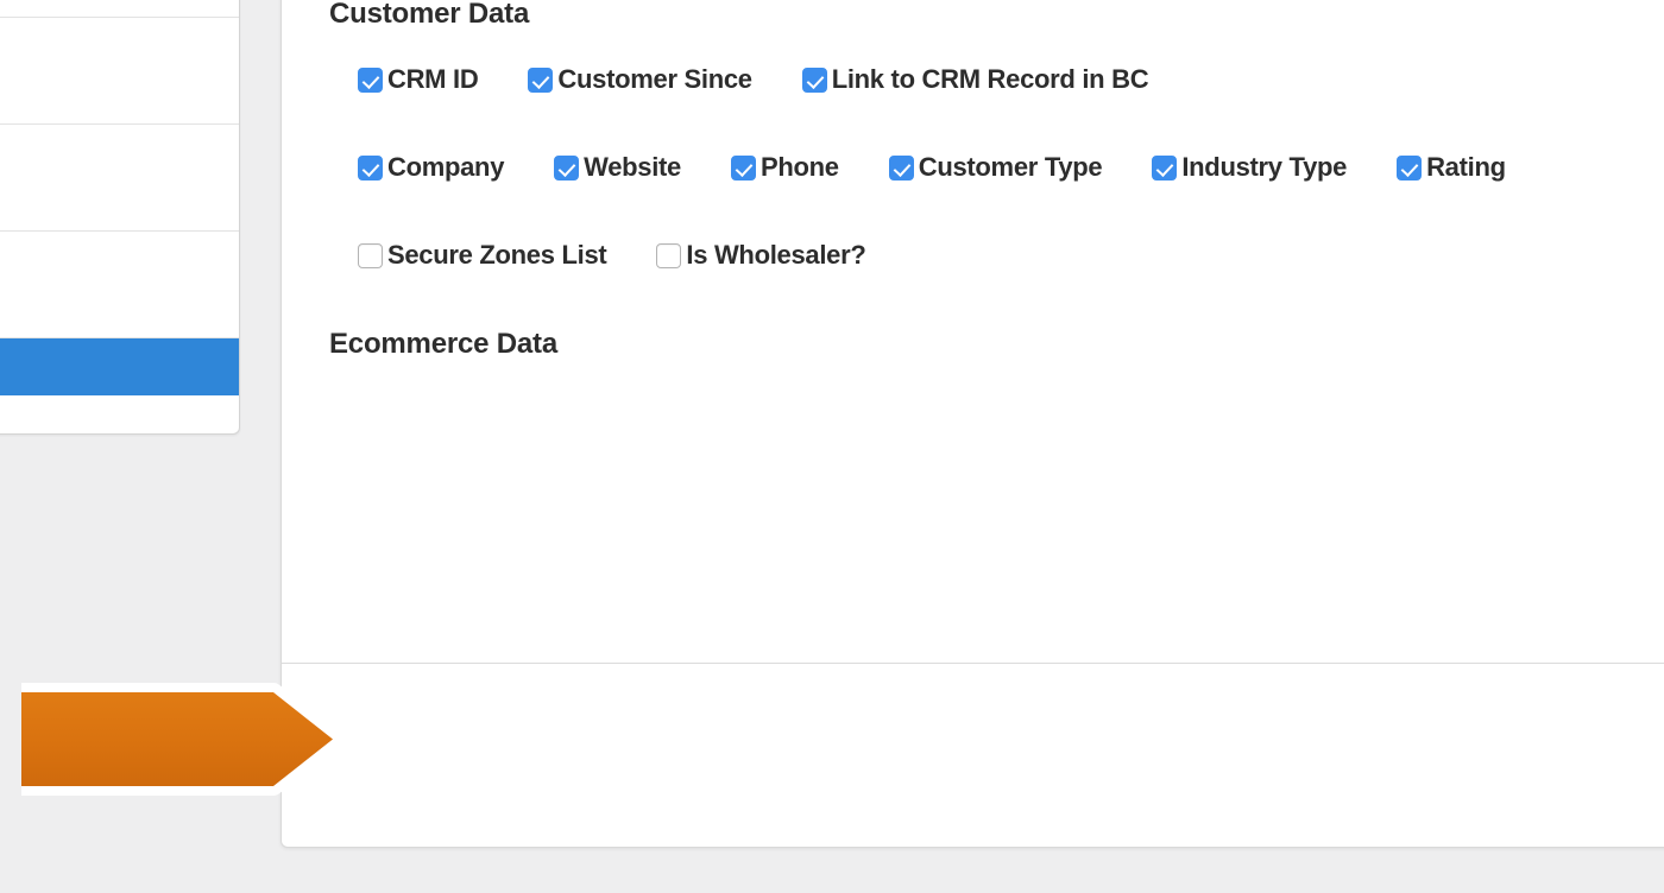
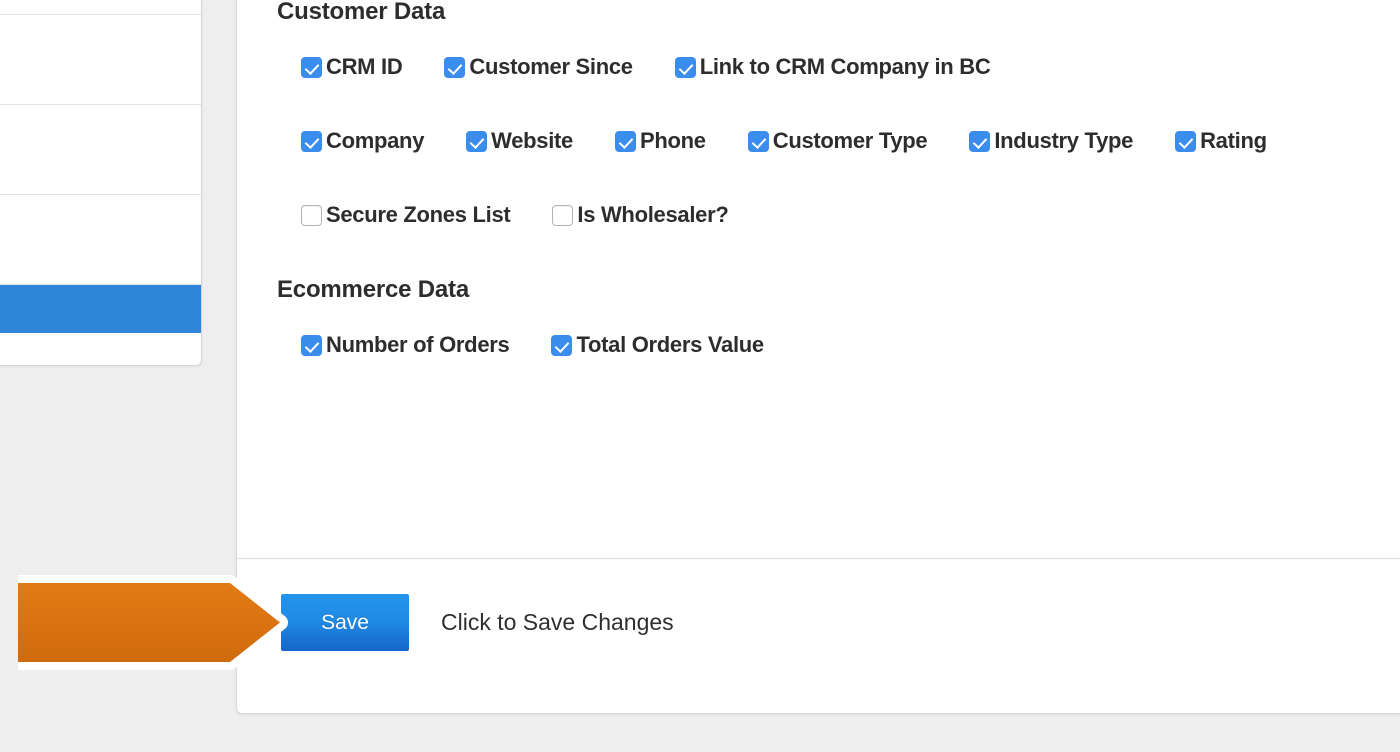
  Customer Data
  CRM ID
  Customer Since
- Link to CRM Record in BC
+ Link to CRM Company in BC
  Company
  Website
  Phone
  Customer Type
  Industry Type
  Rating
  Secure Zones List
  Is Wholesaler?
  Ecommerce Data
+ Number of Orders
+ Total Orders Value
+ Save
+ Click to Save Changes
